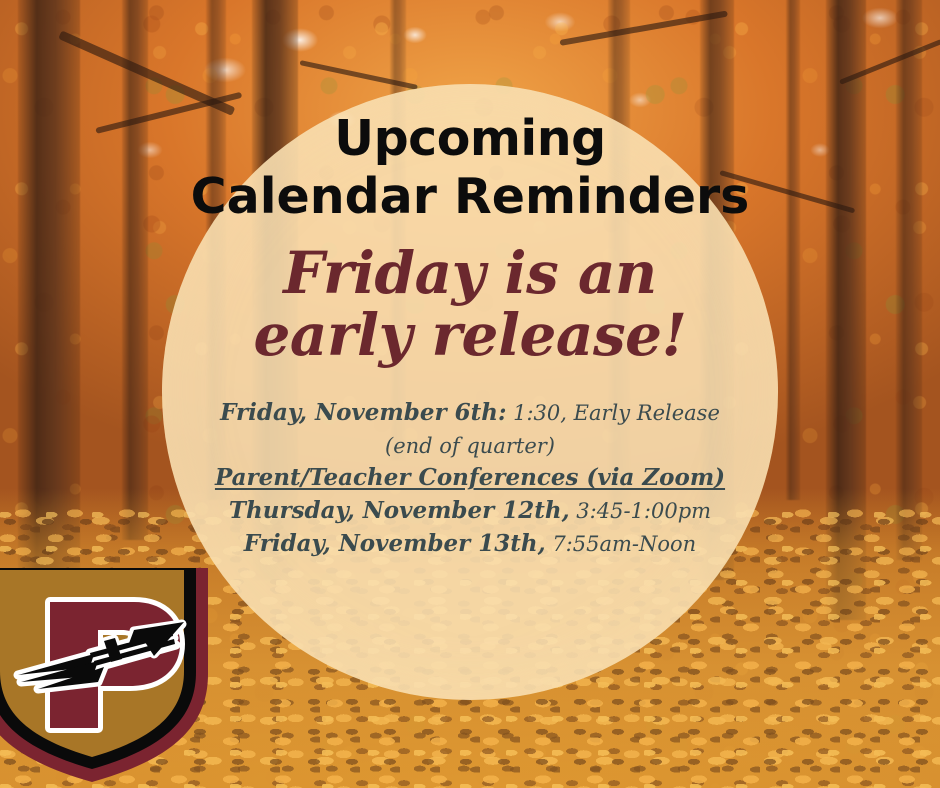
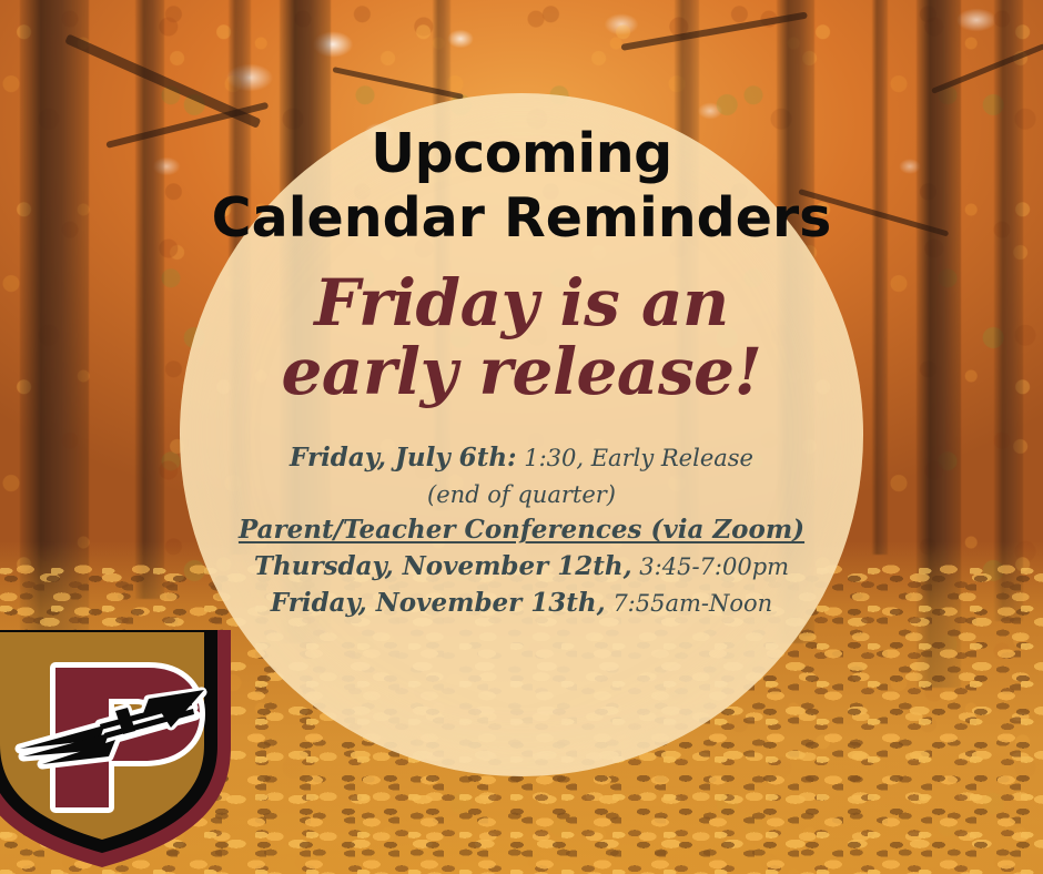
  Upcoming
  Calendar Reminders
  Friday is an
  early release!
- Friday, November 6th: 1:30, Early Release
+ Friday, July 6th: 1:30, Early Release
  (end of quarter)
  Parent/Teacher Conferences (via Zoom)
- Thursday, November 12th, 3:45-1:00pm
+ Thursday, November 12th, 3:45-7:00pm
  Friday, November 13th, 7:55am-Noon
